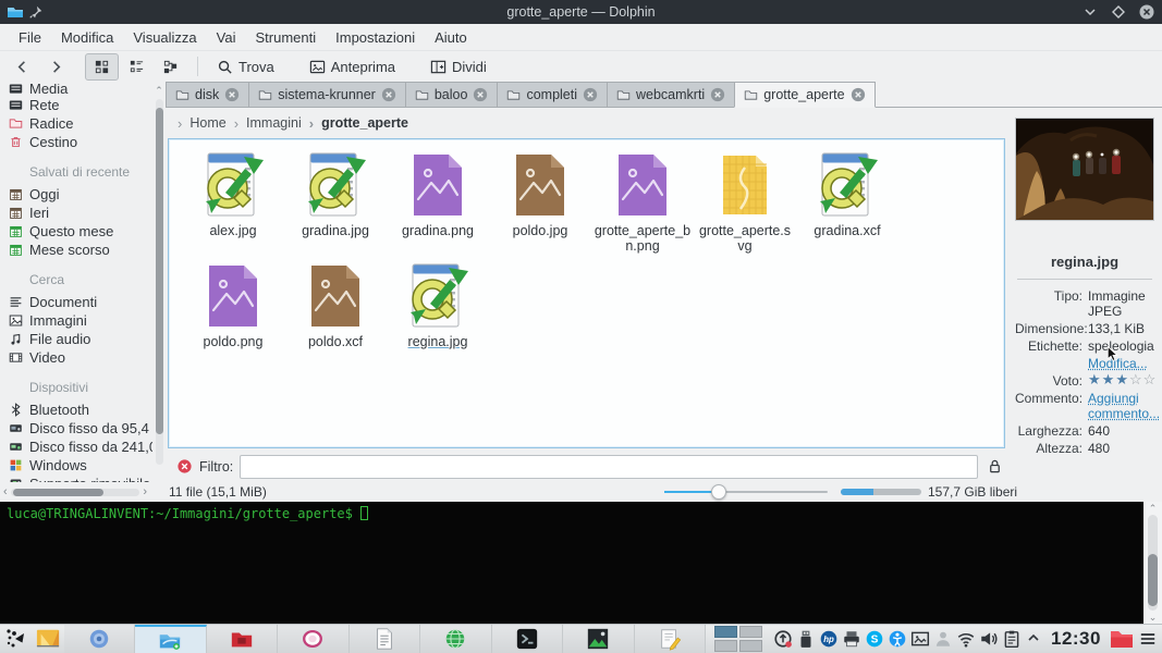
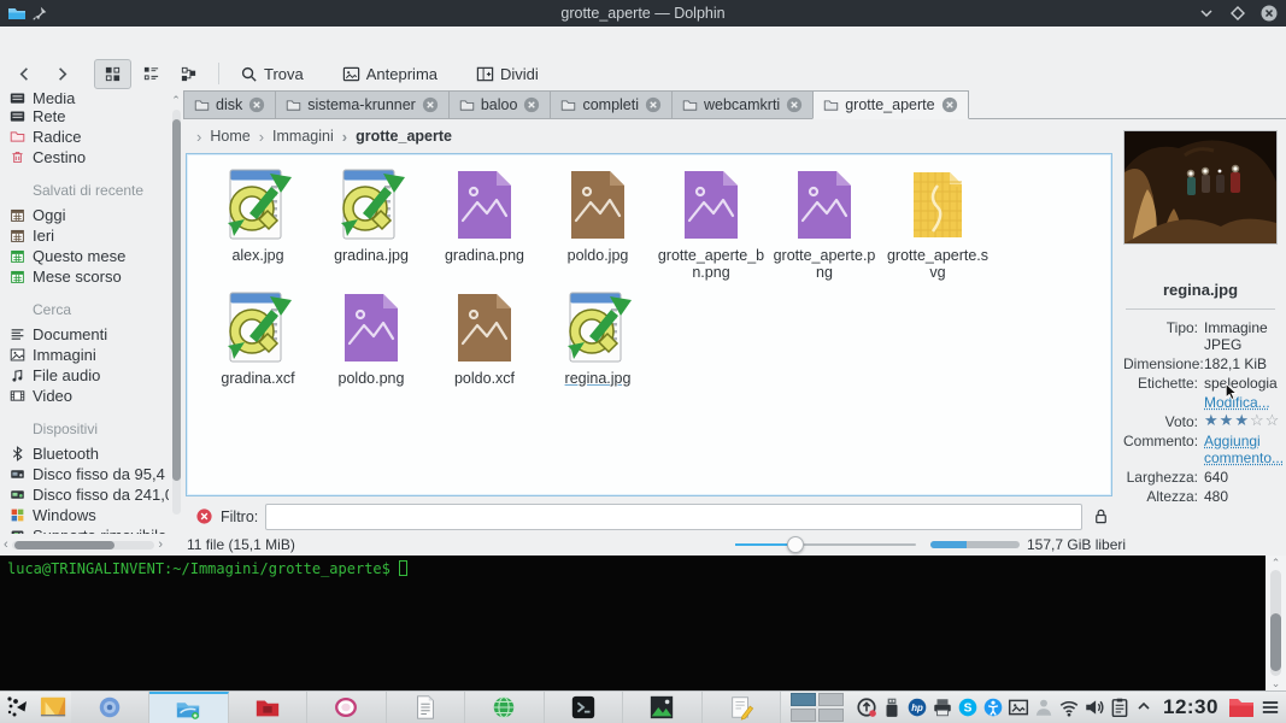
  grotte_aperte — Dolphin
- File
- Modifica
- Visualizza
- Vai
- Strumenti
- Impostazioni
- Aiuto
  Trova
  Anteprima
  Dividi
  Media
  Rete
  Radice
  Cestino
  Salvati di recente
  Oggi
  Ieri
  Questo mese
  Mese scorso
  Cerca
  Documenti
  Immagini
  File audio
  Video
  Dispositivi
  Bluetooth
  Disco fisso da 95,4
  Disco fisso da 241,
  Windows
  ⌃
  disk
  sistema-krunner
  baloo
  completi
  webcamkrti
  grotte_aperte
  Home
  Immagini
  grotte_aperte
  alex.jpg
  gradina.jpg
  gradina.png
  poldo.jpg
  grotte_aperte_bn.png
+ grotte_aperte.png
  grotte_aperte.svg
  gradina.xcf
  poldo.png
  poldo.xcf
  regina.jpg
  regina.jpg
  Tipo:
  Immagine JPEG
  Dimensione:
- 133,1 KiB
+ 182,1 KiB
  Etichette:
  speleologia
  Modifica...
  Voto:
  ★★★☆☆
  Commento:
  Aggiungi commento...
  Larghezza:
  640
  Altezza:
  480
  Filtro:
  ‹
  ›
  11 file (15,1 MiB)
  157,7 GiB liberi
  luca@TRINGALINVENT:~/Immagini/grotte_aperte$
  ⌃
  ⌄
  hp
  S
  12:30
